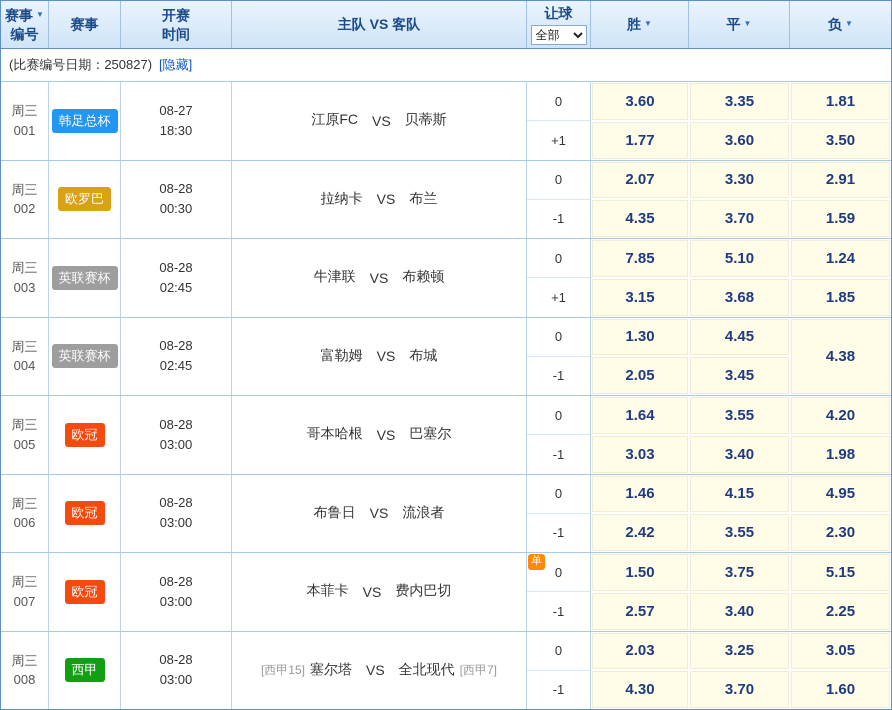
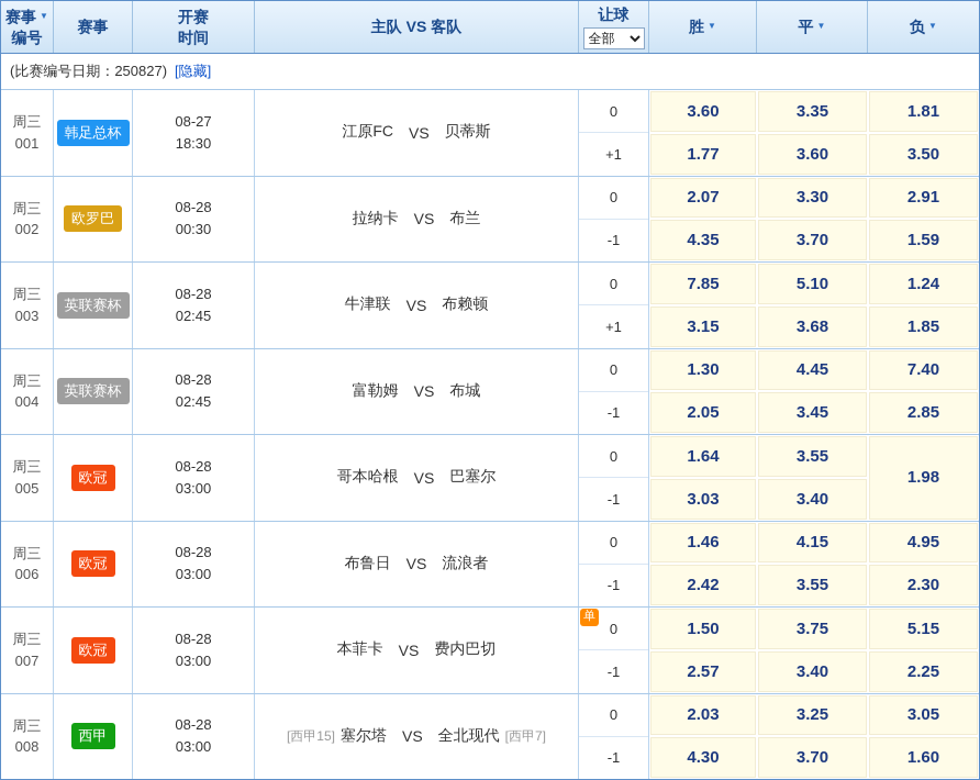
  赛事
  ▼
  编号
  赛事
  开赛
  时间
  主队 VS 客队
  让球
  全部
  胜
  ▼
  平
  ▼
  负
  ▼
  (比赛编号日期：250827)
  [隐藏]
  周三
  001
  韩足总杯
  08-27
  18:30
  江原FC
  VS
  贝蒂斯
  0
  +1
  3.60
  1.77
  3.35
  3.60
  1.81
  3.50
  周三
  002
  欧罗巴
  08-28
  00:30
  拉纳卡
  VS
  布兰
  0
  -1
  2.07
  4.35
  3.30
  3.70
  2.91
  1.59
  周三
  003
  英联赛杯
  08-28
  02:45
  牛津联
  VS
  布赖顿
  0
  +1
  7.85
  3.15
  5.10
  3.68
  1.24
  1.85
  周三
  004
  英联赛杯
  08-28
  02:45
  富勒姆
  VS
  布城
  0
  -1
  1.30
  2.05
  4.45
  3.45
+ 7.40
- 4.38
+ 2.85
  周三
  005
  欧冠
  08-28
  03:00
  哥本哈根
  VS
  巴塞尔
  0
  -1
  1.64
  3.03
  3.55
  3.40
- 4.20
  1.98
  周三
  006
  欧冠
  08-28
  03:00
  布鲁日
  VS
  流浪者
  0
  -1
  1.46
  2.42
  4.15
  3.55
  4.95
  2.30
  周三
  007
  欧冠
  08-28
  03:00
  本菲卡
  VS
  费内巴切
  0
  单
  -1
  1.50
  2.57
  3.75
  3.40
  5.15
  2.25
  周三
  008
  西甲
  08-28
  03:00
  [西甲15]
  塞尔塔
  VS
  全北现代
  [西甲7]
  0
  -1
  2.03
  4.30
  3.25
  3.70
  3.05
  1.60
